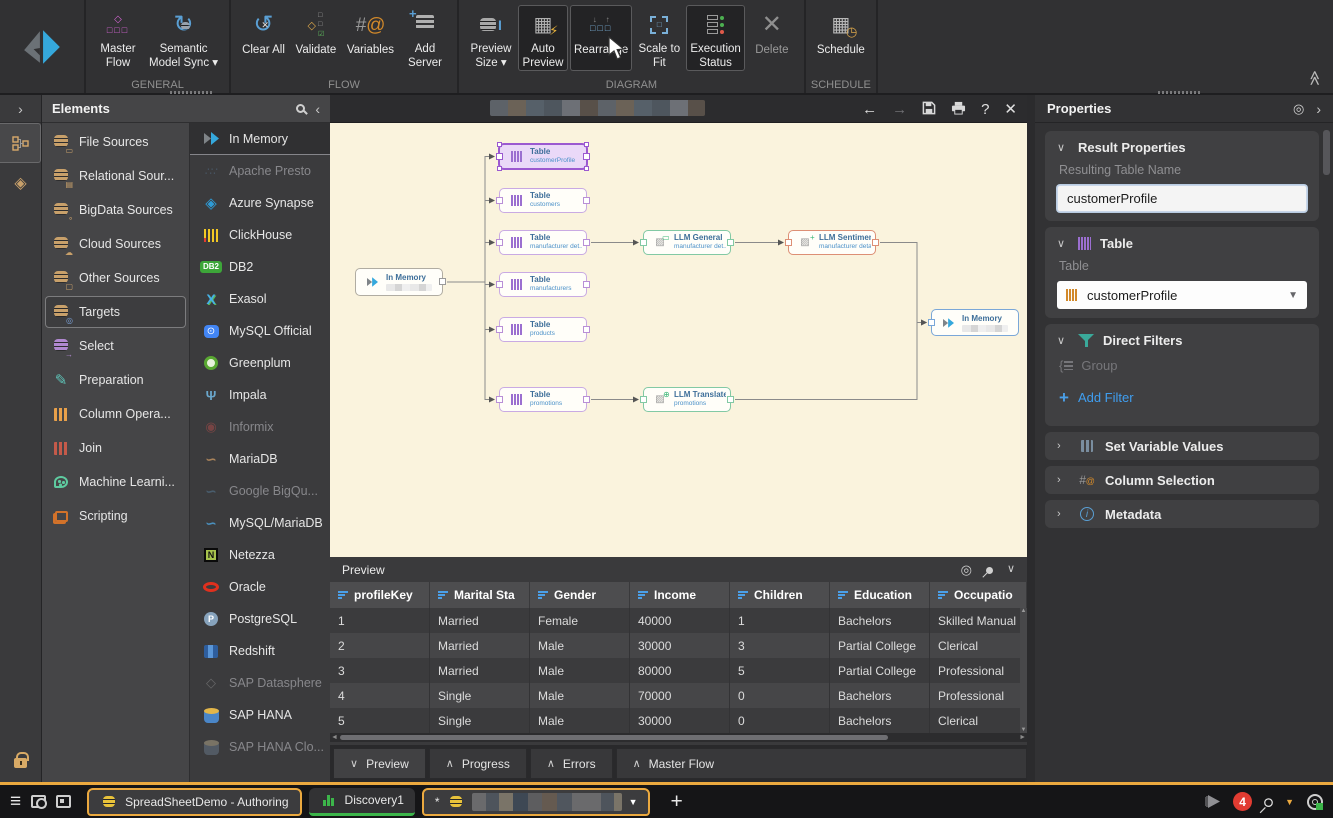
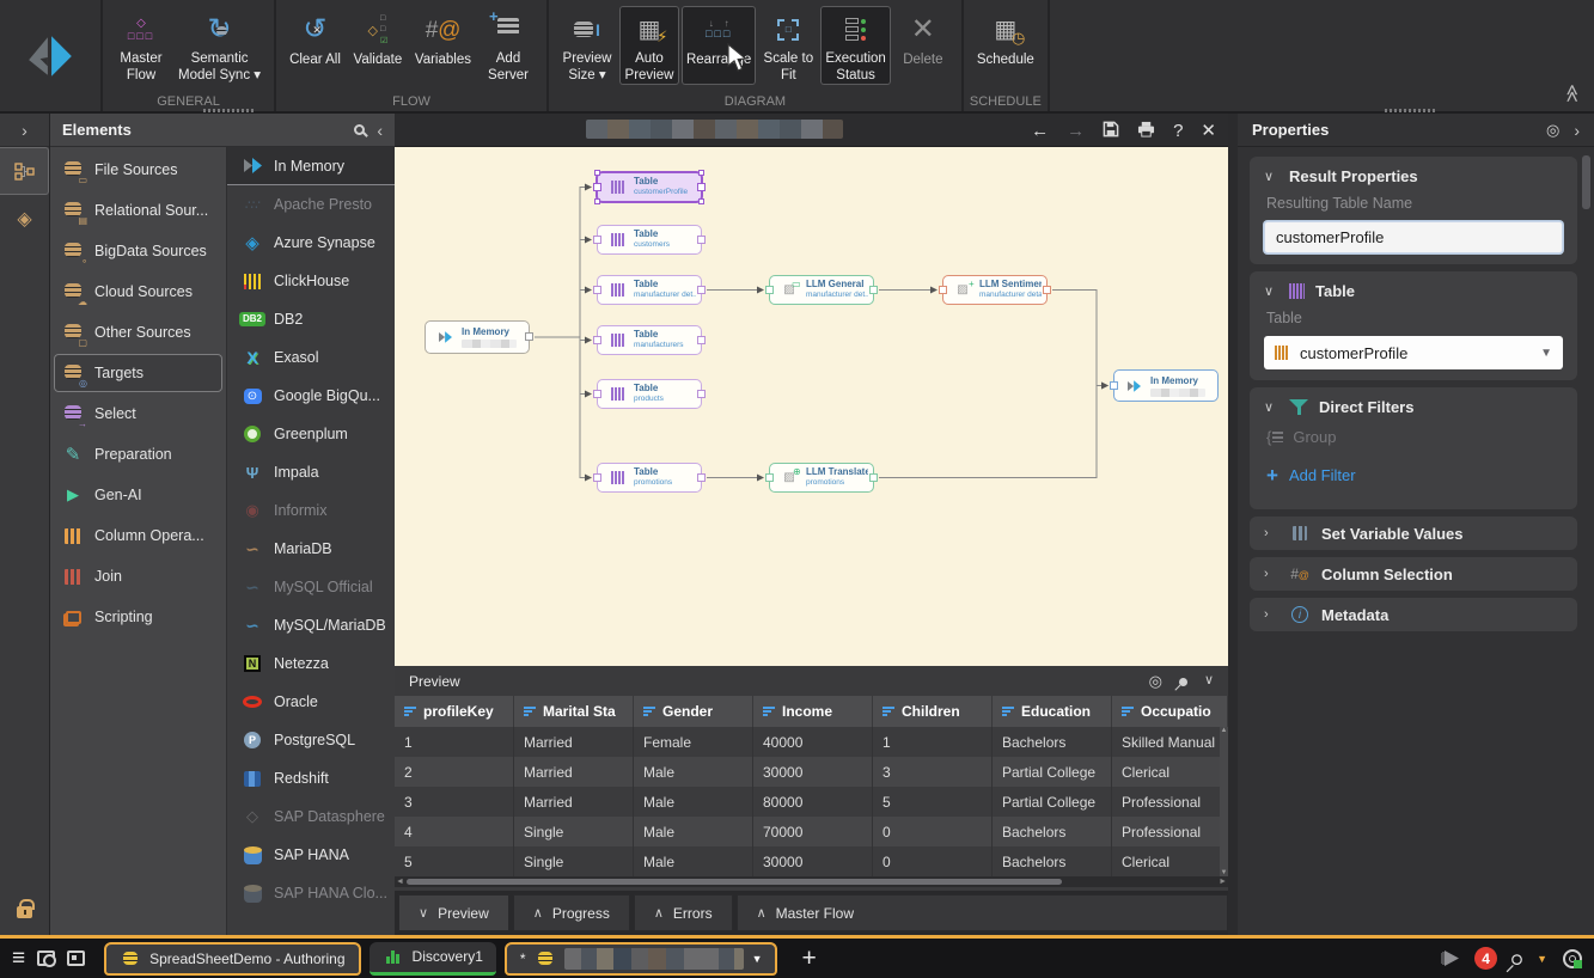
  ◇
  □□□
  Master
  Flow
  ↻
  Semantic
  Model Sync ▾
  GENERAL
  ↺
  ✕
  Clear All
  ◇
  Validate
  #@
  Variables
  +
  Add
  Server
  FLOW
  I
  Preview
  Size ▾
  ▦
  ⚡
  Auto
  Preview
  ↓ ↑
  □□□
  Rearrae
  □
  Scale to
  Fit
  Execution
  Status
  ✕
  Delete
  DIAGRAM
  ▦
  ◷
  Schedule
  SCHEDULE
  ›
  ◈
  Elements
  ‹
  ▭
  File Sources
  ▤
  Relational Sour...
  ∘
  BigData Sources
  ☁
  Cloud Sources
  ▢
  Other Sources
  ◎
  Targets
  →
  Select
  ✎
  Preparation
+ ▶
+ Gen-AI
  Column Opera...
  Join
- Machine Learni...
  Scripting
  In Memory
  ∴∵
  Apache Presto
  ◈
  Azure Synapse
  ClickHouse
  DB2
  DB2
  X
  Exasol
  ⊙
- MySQL Official
+ Google BigQu...
  Greenplum
  Ψ
  Impala
  ◉
  Informix
  ∽
  MariaDB
  ∽
- Google BigQu...
+ MySQL Official
  ∽
  MySQL/MariaDB
  N
  Netezza
  Oracle
  P
  PostgreSQL
  Redshift
  ◇
  SAP Datasphere
  SAP HANA
  SAP HANA Clo...
  ←
  →
  ?
  ✕
  In Memory
  Table
  Table
  Table
  Table
  Table
  Table
  ▨
  ▭
  LLM General
  ▨
  +
  LLM Sentime
  ▨
  ⊕
  LLM Translate
  In Memory
  Preview
  ◎
  ∨
  profileKey
  Marital Sta
  Gender
  Income
  Children
  Education
  Occupatio
  1
  Married
  Female
  40000
  1
  Bachelors
  Skilled Manual
  2
  Married
  Male
  30000
  3
  Partial College
  Clerical
  3
  Married
  Male
  80000
  5
  Partial College
  Professional
  4
  Single
  Male
  70000
  0
  Bachelors
  Professional
  5
  Single
  Male
  30000
  0
  Bachelors
  Clerical
  ∨
  Preview
  ∧
  Progress
  ∧
  Errors
  ∧
  Master Flow
  Properties
  ◎
  ›
  ∨
  Result Properties
  Resulting Table Name
  customerProfile
  ∨
  Table
  Table
  customerProfile
  ▼
  ∨
  Direct Filters
  {
  Group
  +
  Add Filter
  ›
  Set Variable Values
  ›
  #@
  Column Selection
  ›
  i
  Metadata
  ≡
  SpreadSheetDemo - Authoring
  Discovery1
  *
  ▼
  +
  4
  ▼
